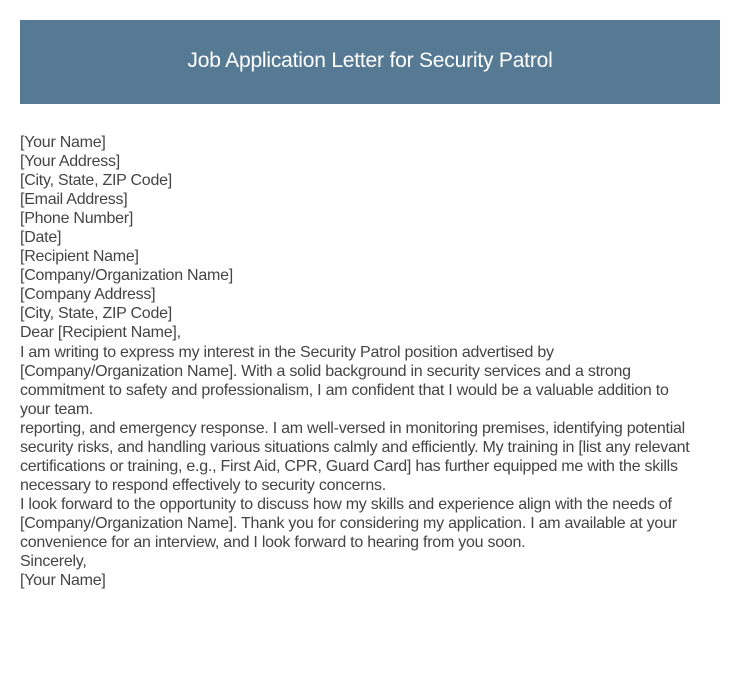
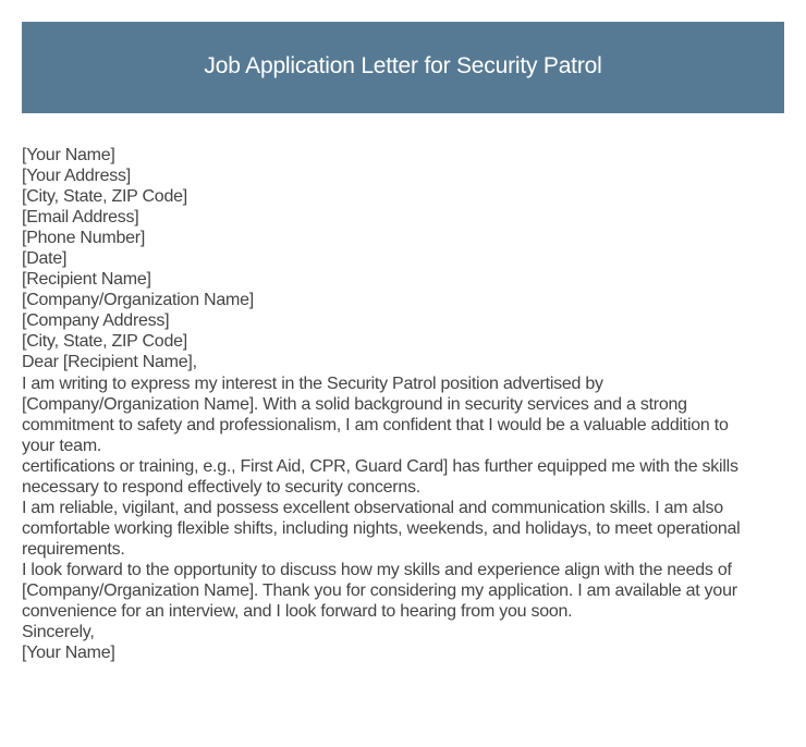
  Job Application Letter for Security Patrol
  [Your Name]
  [Your Address]
  [City, State, ZIP Code]
  [Email Address]
  [Phone Number]
  [Date]
  [Recipient Name]
  [Company/Organization Name]
  [Company Address]
  [City, State, ZIP Code]
  Dear [Recipient Name],
  I am writing to express my interest in the Security Patrol position advertised by
  [Company/Organization Name]. With a solid background in security services and a strong
  commitment to safety and professionalism, I am confident that I would be a valuable addition to
  your team.
- reporting, and emergency response. I am well-versed in monitoring premises, identifying potential
- security risks, and handling various situations calmly and efficiently. My training in [list any relevant
  certifications or training, e.g., First Aid, CPR, Guard Card] has further equipped me with the skills
  necessary to respond effectively to security concerns.
+ I am reliable, vigilant, and possess excellent observational and communication skills. I am also
+ comfortable working flexible shifts, including nights, weekends, and holidays, to meet operational
+ requirements.
  I look forward to the opportunity to discuss how my skills and experience align with the needs of
  [Company/Organization Name]. Thank you for considering my application. I am available at your
  convenience for an interview, and I look forward to hearing from you soon.
  Sincerely,
  [Your Name]
